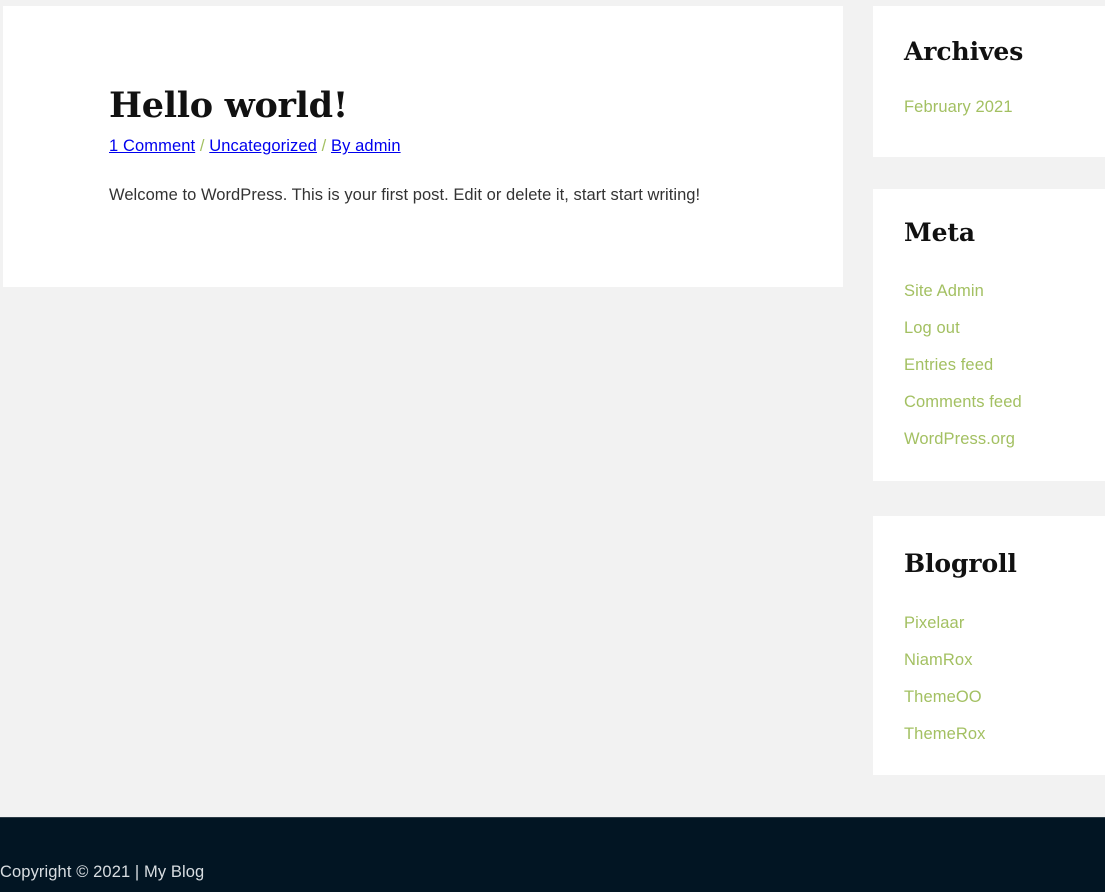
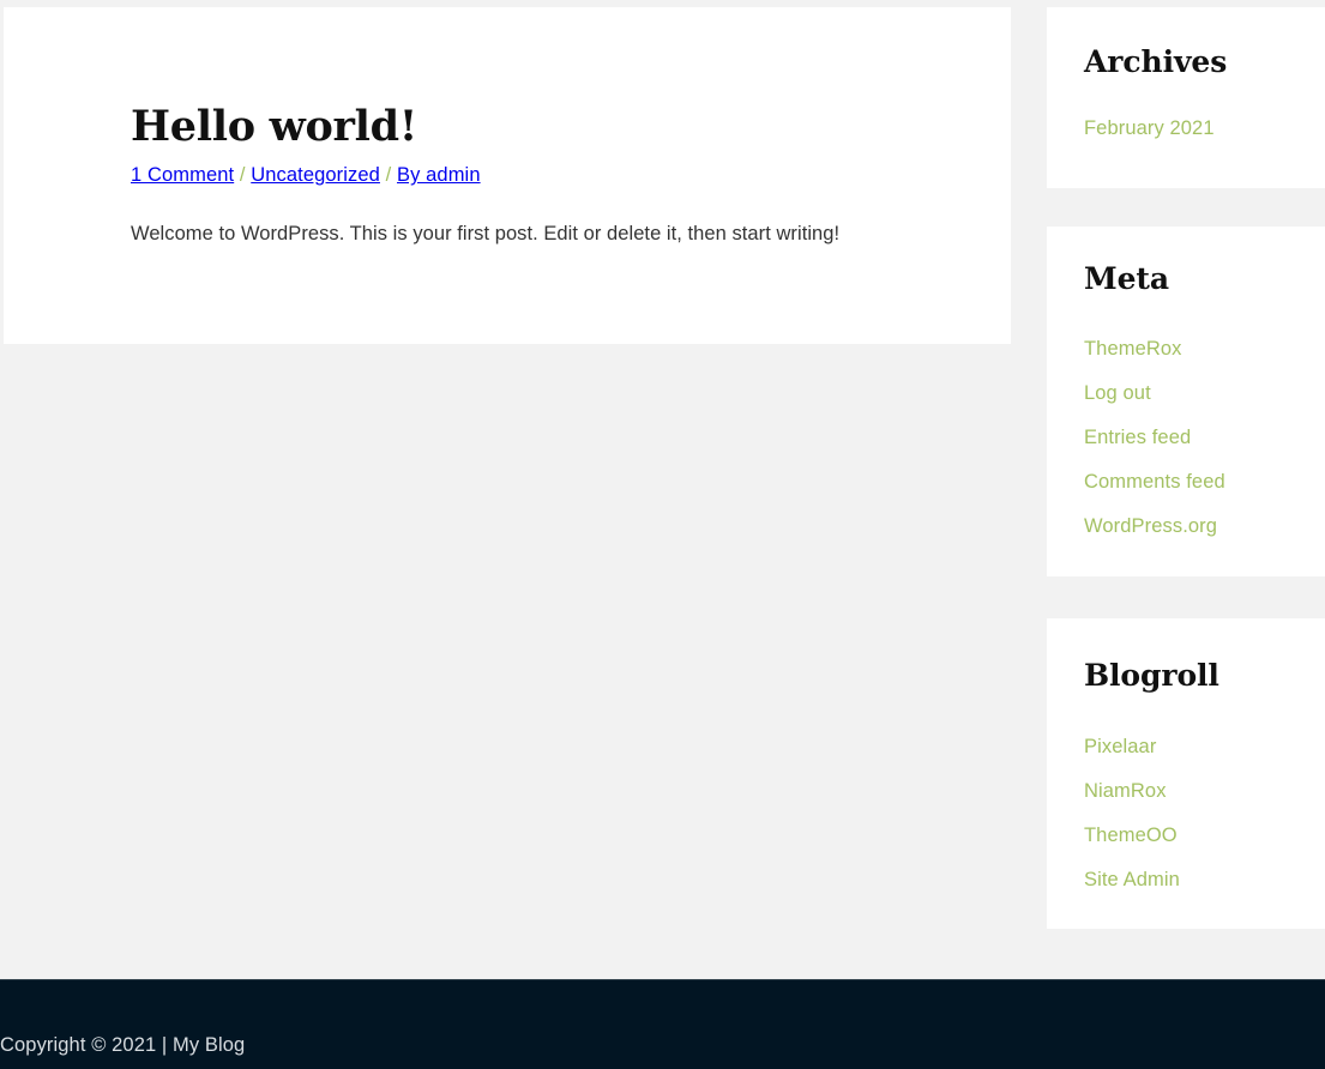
  Hello world!
  1 Comment / Uncategorized / By admin
- Welcome to WordPress. This is your first post. Edit or delete it, start start writing!
+ Welcome to WordPress. This is your first post. Edit or delete it, then start writing!
  Archives
  February 2021
  Meta
- Site Admin
+ ThemeRox
  Log out
  Entries feed
  Comments feed
  WordPress.org
  Blogroll
  Pixelaar
  NiamRox
  ThemeOO
- ThemeRox
+ Site Admin
  Copyright © 2021 | My Blog
